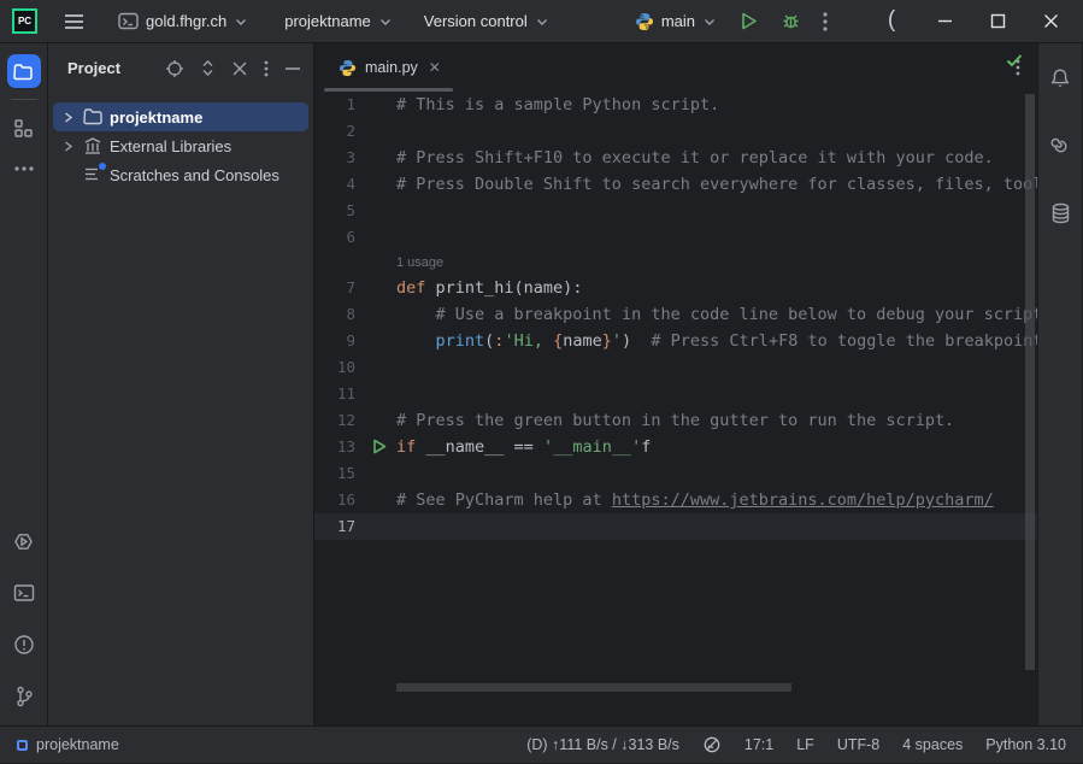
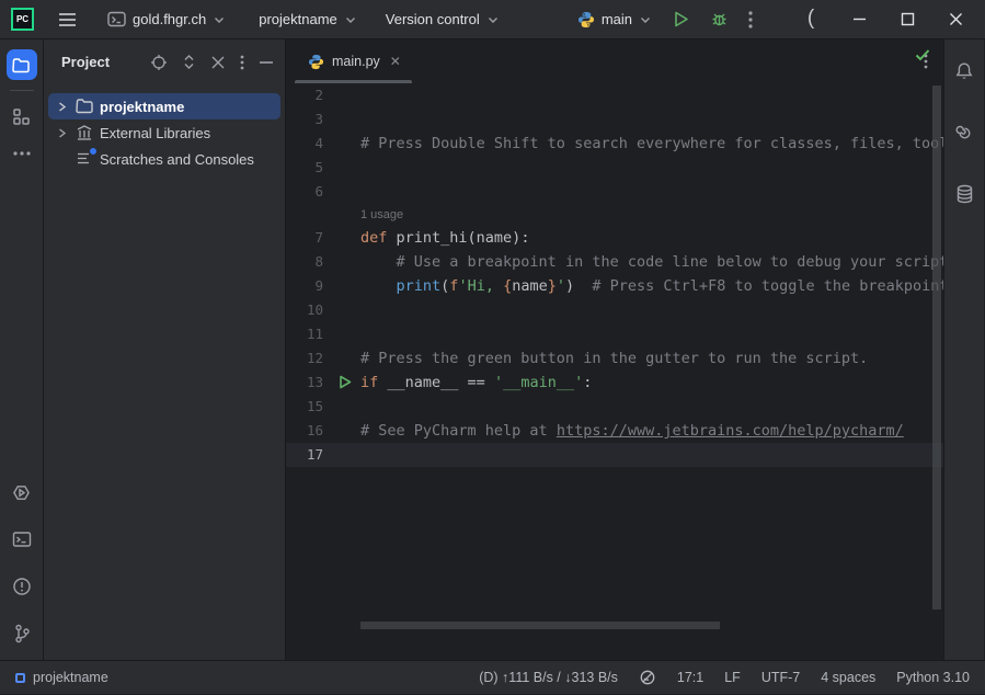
  PC
  gold.fhgr.ch
  projektname
  Version control
  main
  (
  Project
  projektname
  External Libraries
  Scratches and Consoles
  main.py
  ✕
- 1
- # This is a sample Python script.
  2
  3
- # Press Shift+F10 to execute it or replace it with your code.
  4
  # Press Double Shift to search everywhere for classes, files, too
  5
  6
  1 usage
  7
  def print_hi(name):
  8
  # Use a breakpoint in the code line below to debug your scrip
  9
- print(:'Hi, {name}') # Press Ctrl+F8 to toggle the breakpoin
+ print(f'Hi, {name}') # Press Ctrl+F8 to toggle the breakpoin
  10
  11
  12
  # Press the green button in the gutter to run the script.
  13
- if __name__ == '__main__'f
+ if __name__ == '__main__':
  15
  16
  # See PyCharm help at https://www.jetbrains.com/help/pycharm/
  17
  projektname
  (D) ↑111 B/s / ↓313 B/s
  17:1
  LF
- UTF-8
+ UTF-7
  4 spaces
  Python 3.10
